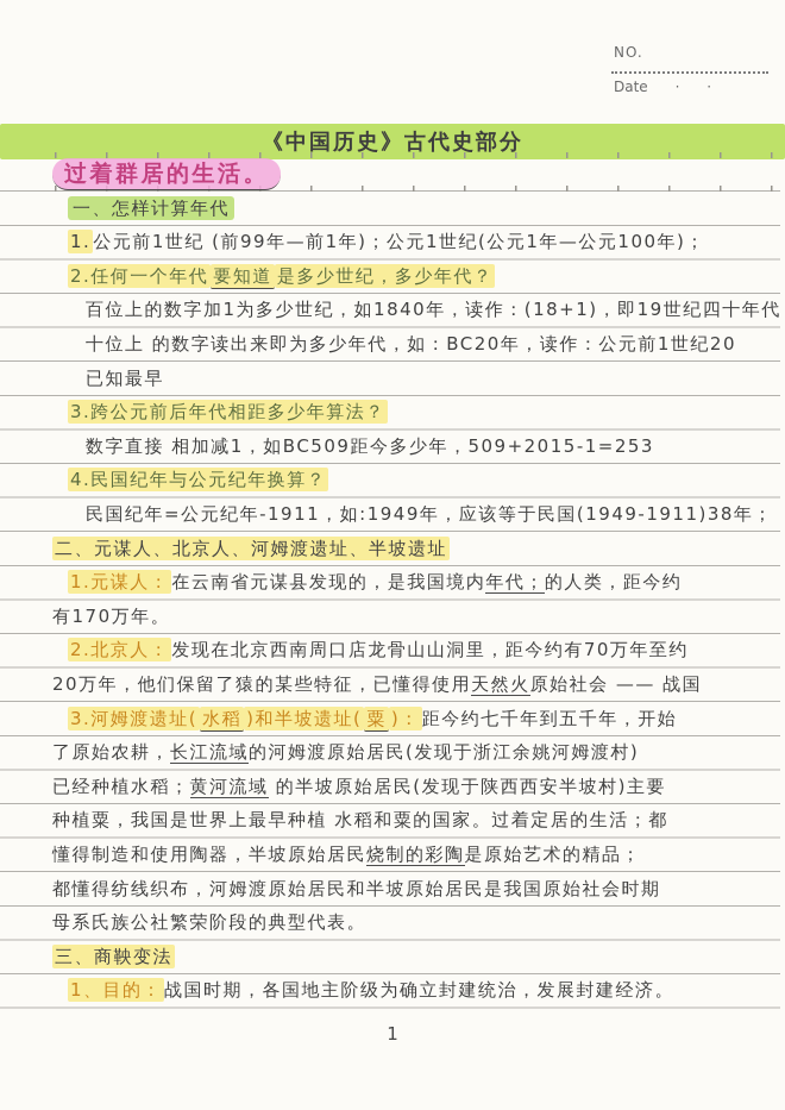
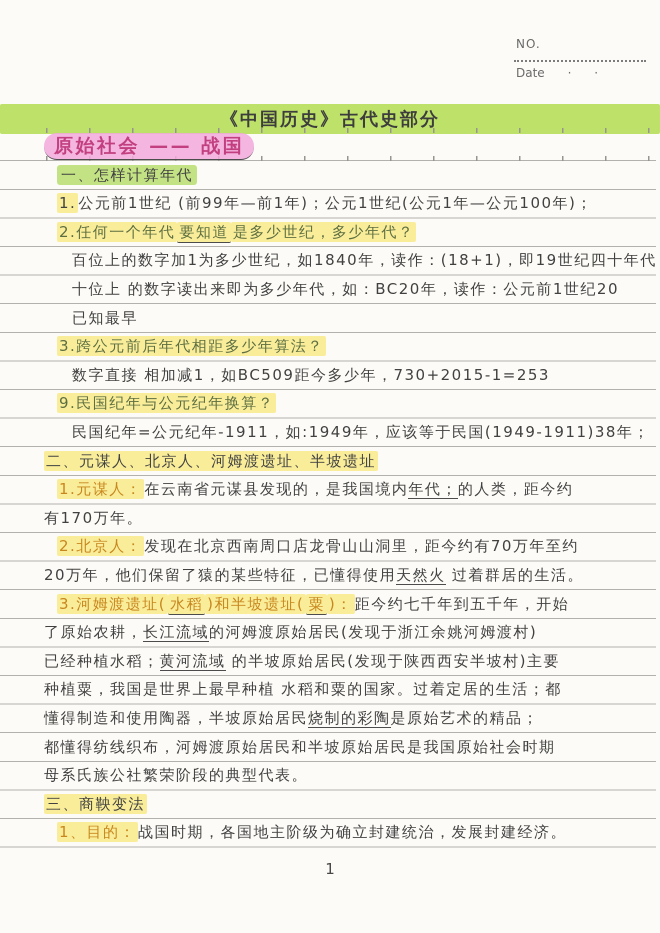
  NO.
  Date · ·
  《中国历史》古代史部分
- 过着群居的生活。
+ 原始社会 —— 战国
  一、怎样计算年代
  1.公元前1世纪 (前99年—前1年)；公元1世纪(公元1年—公元100年)；
  2.任何一个年代 要知道 是多少世纪，多少年代？
  百位上的数字加1为多少世纪，如1840年，读作：(18+1)，即19世纪四十年代
  十位上 的数字读出来即为多少年代，如：BC20年，读作：公元前1世纪20
  已知最早
  3.跨公元前后年代相距多少年算法？
- 数字直接 相加减1，如BC509距今多少年，509+2015-1=253
+ 数字直接 相加减1，如BC509距今多少年，730+2015-1=253
- 4.民国纪年与公元纪年换算？
+ 9.民国纪年与公元纪年换算？
  民国纪年=公元纪年-1911，如:1949年，应该等于民国(1949-1911)38年；
  二、元谋人、北京人、河姆渡遗址、半坡遗址
  1.元谋人：在云南省元谋县发现的，是我国境内年代；的人类，距今约
  有170万年。
  2.北京人：发现在北京西南周口店龙骨山山洞里，距今约有70万年至约
- 20万年，他们保留了猿的某些特征，已懂得使用天然火原始社会 —— 战国
+ 20万年，他们保留了猿的某些特征，已懂得使用天然火 过着群居的生活。
  3.河姆渡遗址( 水稻 )和半坡遗址( 粟 )：距今约七千年到五千年，开始
  了原始农耕，长江流域的河姆渡原始居民(发现于浙江余姚河姆渡村)
  已经种植水稻；黄河流域 的半坡原始居民(发现于陕西西安半坡村)主要
  种植粟，我国是世界上最早种植 水稻和粟的国家。过着定居的生活；都
  懂得制造和使用陶器，半坡原始居民烧制的彩陶是原始艺术的精品；
  都懂得纺线织布，河姆渡原始居民和半坡原始居民是我国原始社会时期
  母系氏族公社繁荣阶段的典型代表。
  三、商鞅变法
  1、目的：战国时期，各国地主阶级为确立封建统治，发展封建经济。
  1
